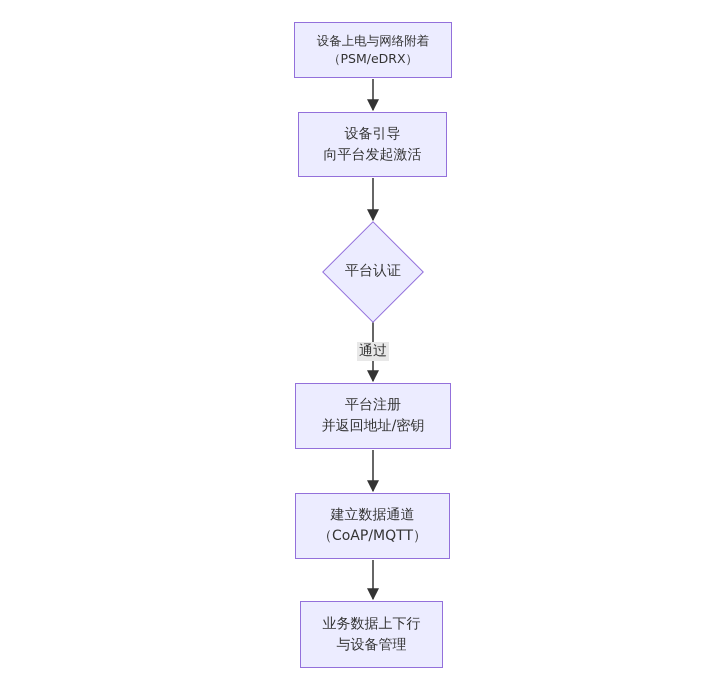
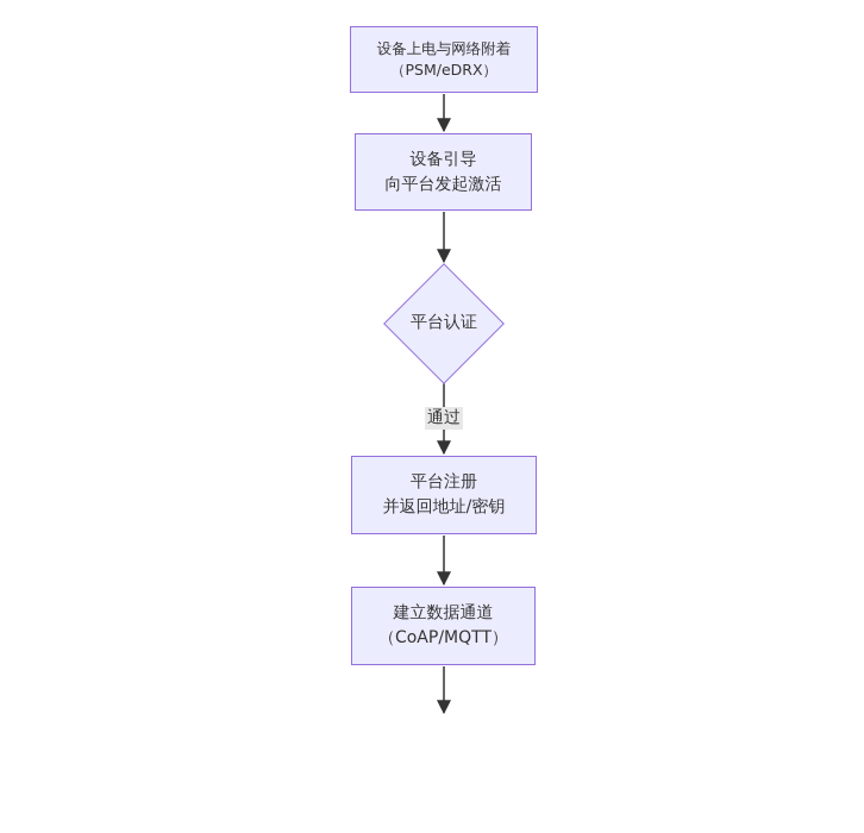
  设备上电与网络附着
  （PSM/eDRX）
  设备引导
  向平台发起激活
  平台认证
  通过
  平台注册
  并返回地址/密钥
  建立数据通道
  （CoAP/MQTT）
- 业务数据上下行
- 与设备管理
